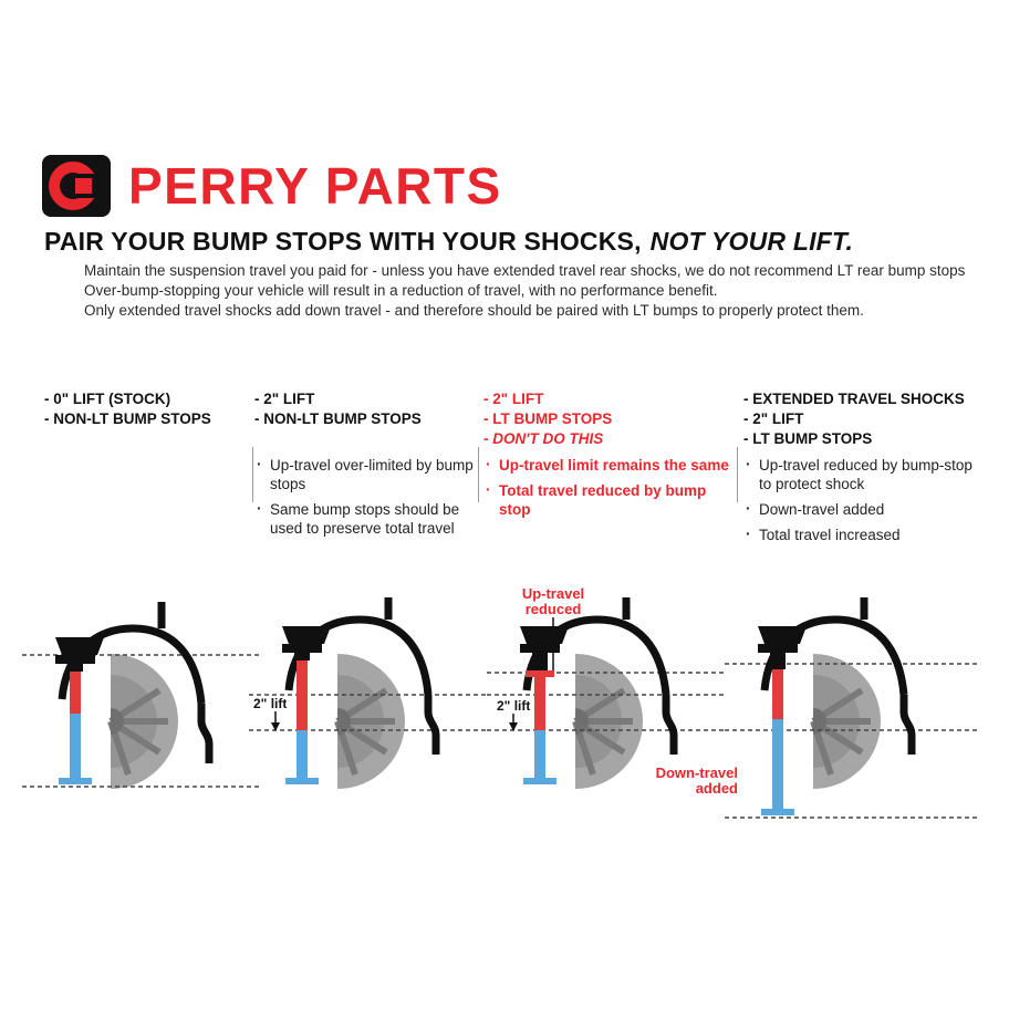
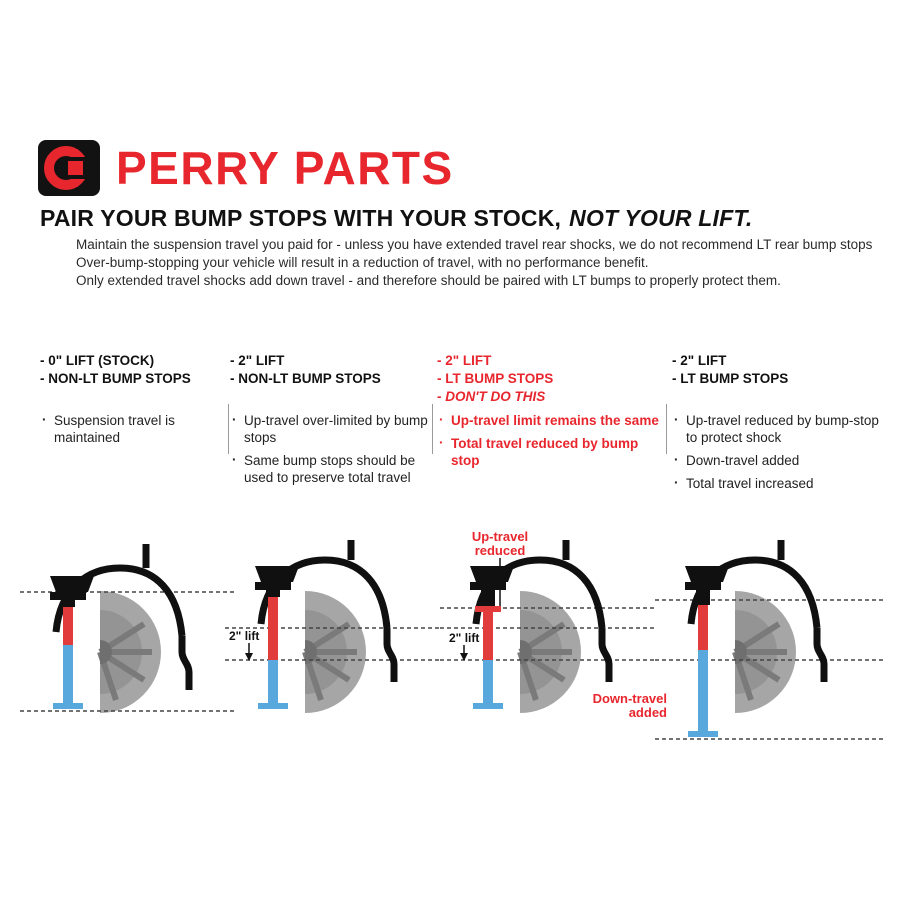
  PERRY PARTS
- PAIR YOUR BUMP STOPS WITH YOUR SHOCKS, NOT YOUR LIFT.
+ PAIR YOUR BUMP STOPS WITH YOUR STOCK, NOT YOUR LIFT.
  Maintain the suspension travel you paid for - unless you have extended travel rear shocks, we do not recommend LT rear bump stops
  Over-bump-stopping your vehicle will result in a reduction of travel, with no performance benefit.
  Only extended travel shocks add down travel - and therefore should be paired with LT bumps to properly protect them.
  - 0" LIFT (STOCK)
  - NON-LT BUMP STOPS
+ Suspension travel is maintained
  - 2" LIFT
  - NON-LT BUMP STOPS
  Up-travel over-limited by bump stops
  Same bump stops should be used to preserve total travel
  - 2" LIFT
  - LT BUMP STOPS
  - DON'T DO THIS
  Up-travel limit remains the same
  Total travel reduced by bump stop
- - EXTENDED TRAVEL SHOCKS
  - 2" LIFT
  - LT BUMP STOPS
  Up-travel reduced by bump-stop to protect shock
  Down-travel added
  Total travel increased
  2" lift
  2" lift
  Up-travel reduced
  Down-travel added
